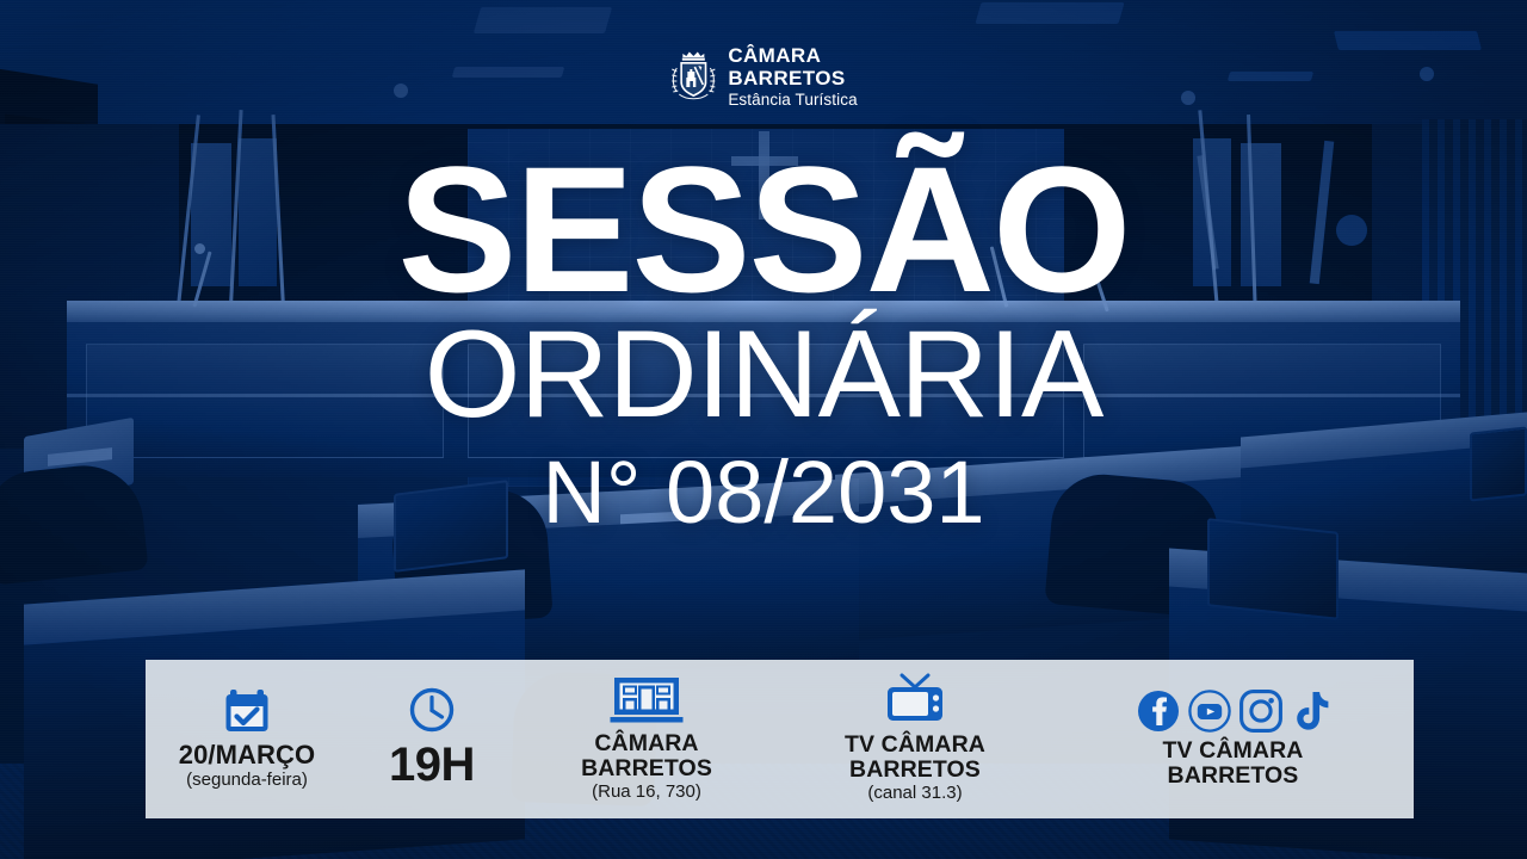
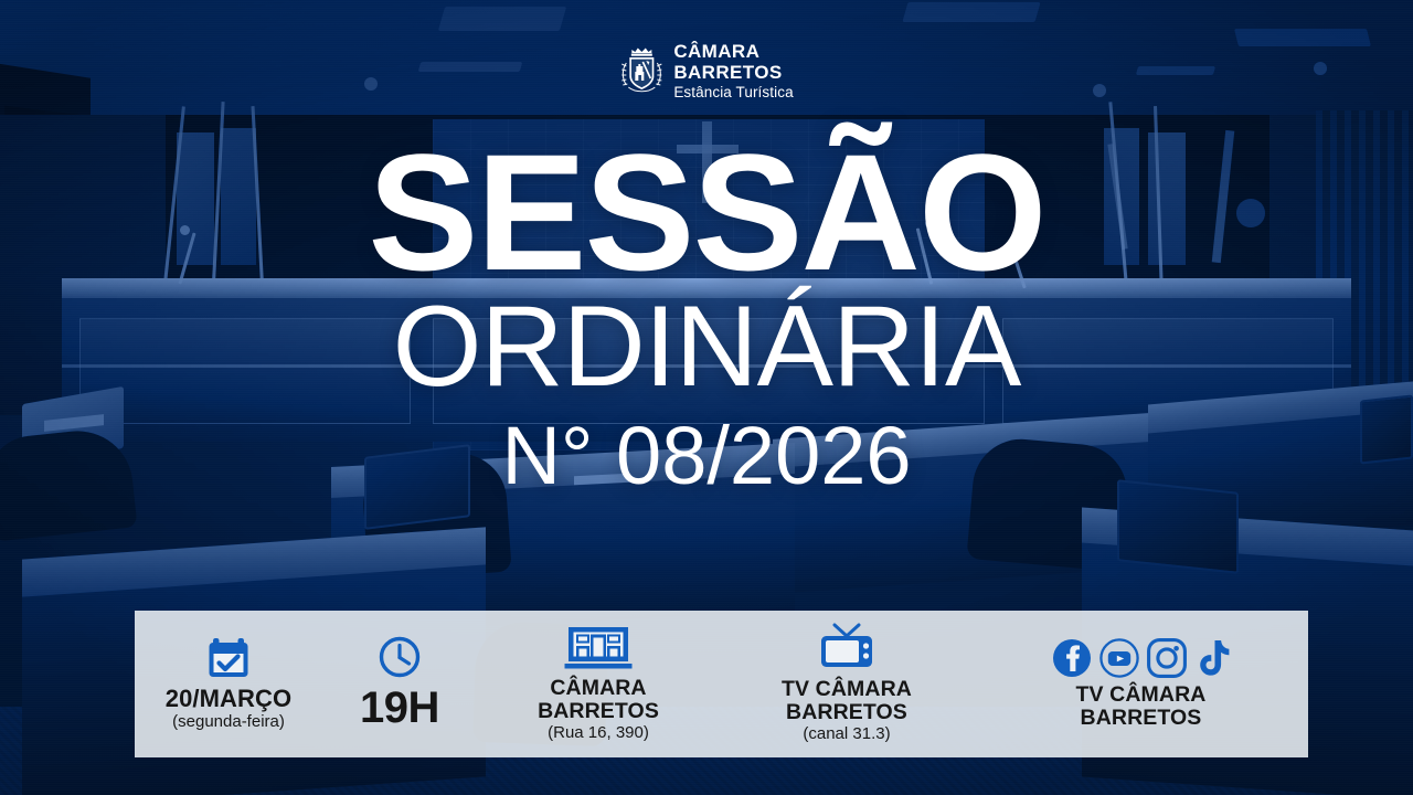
  CÂMARA
  BARRETOS
  Estância Turística
  SESSÃO
  ORDINÁRIA
- N° 08/2031
+ N° 08/2026
  20/MARÇO
  (segunda-feira)
  19H
  CÂMARA
  BARRETOS
- (Rua 16, 730)
+ (Rua 16, 390)
  TV CÂMARA
  BARRETOS
  (canal 31.3)
  TV CÂMARA
  BARRETOS
